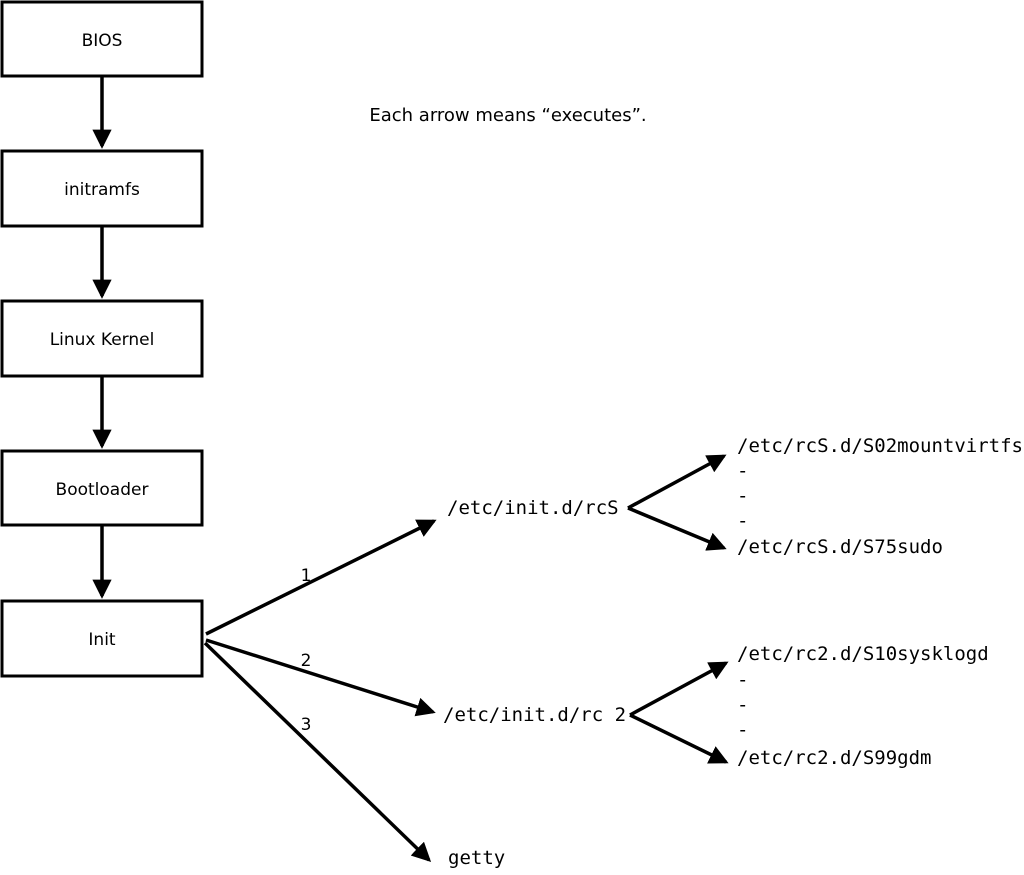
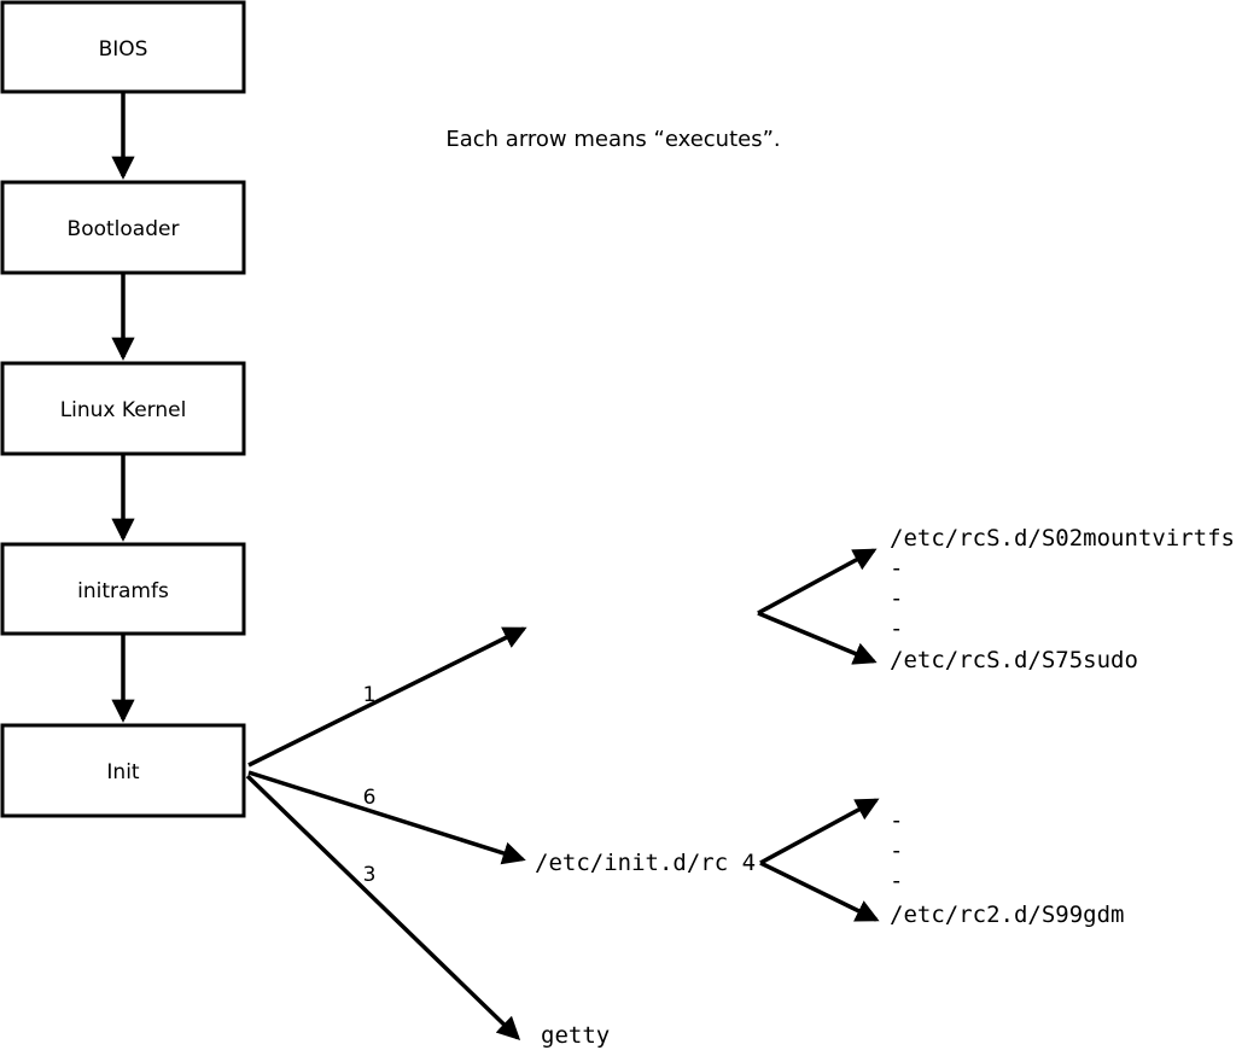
  Each arrow means “executes”.
  BIOS
- initramfs
+ Bootloader
  Linux Kernel
- Bootloader
+ initramfs
  Init
  1
- /etc/init.d/rcS
- 2
+ 6
- /etc/init.d/rc 2
+ /etc/init.d/rc 4
  3
  getty
  /etc/rcS.d/S02mountvirtfs
  -
  -
  -
  /etc/rcS.d/S75sudo
- /etc/rc2.d/S10sysklogd
  -
  -
  -
  /etc/rc2.d/S99gdm
